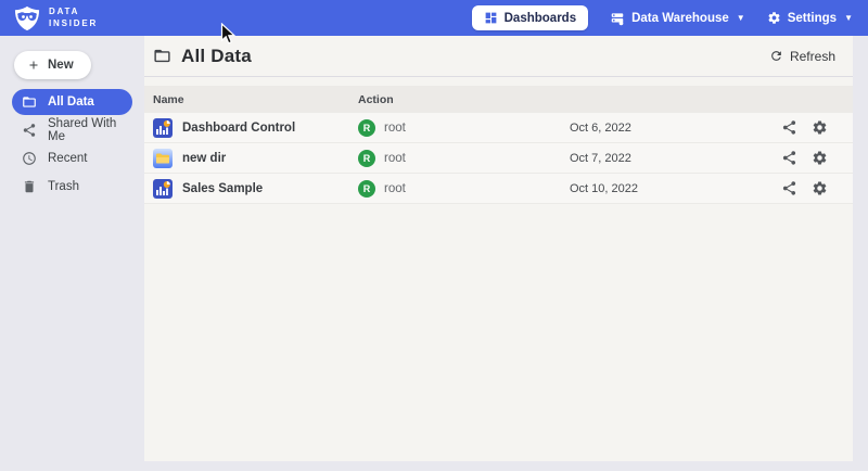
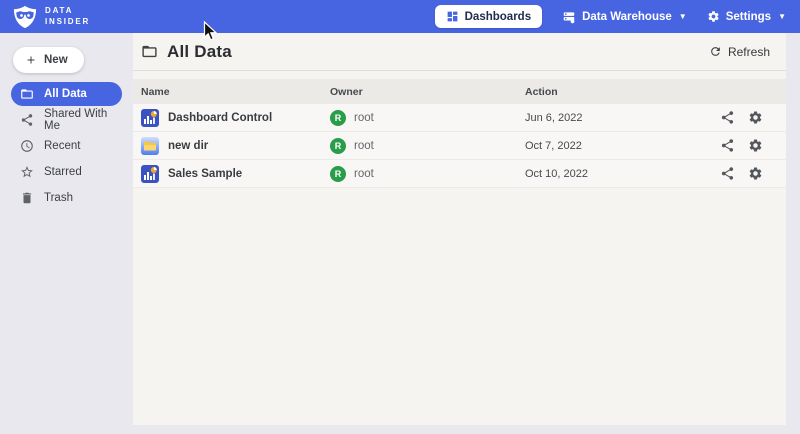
  DATA
  INSIDER
  Dashboards
  Data Warehouse
  ▼
  Settings
  ▼
  New
  All Data
  Shared With Me
  Recent
+ Starred
  Trash
  All Data
  Refresh
  Name
+ Owner
  Action
  Dashboard Control
  R
  root
- Oct 6, 2022
+ Jun 6, 2022
  new dir
  R
  root
  Oct 7, 2022
  Sales Sample
  R
  root
  Oct 10, 2022
